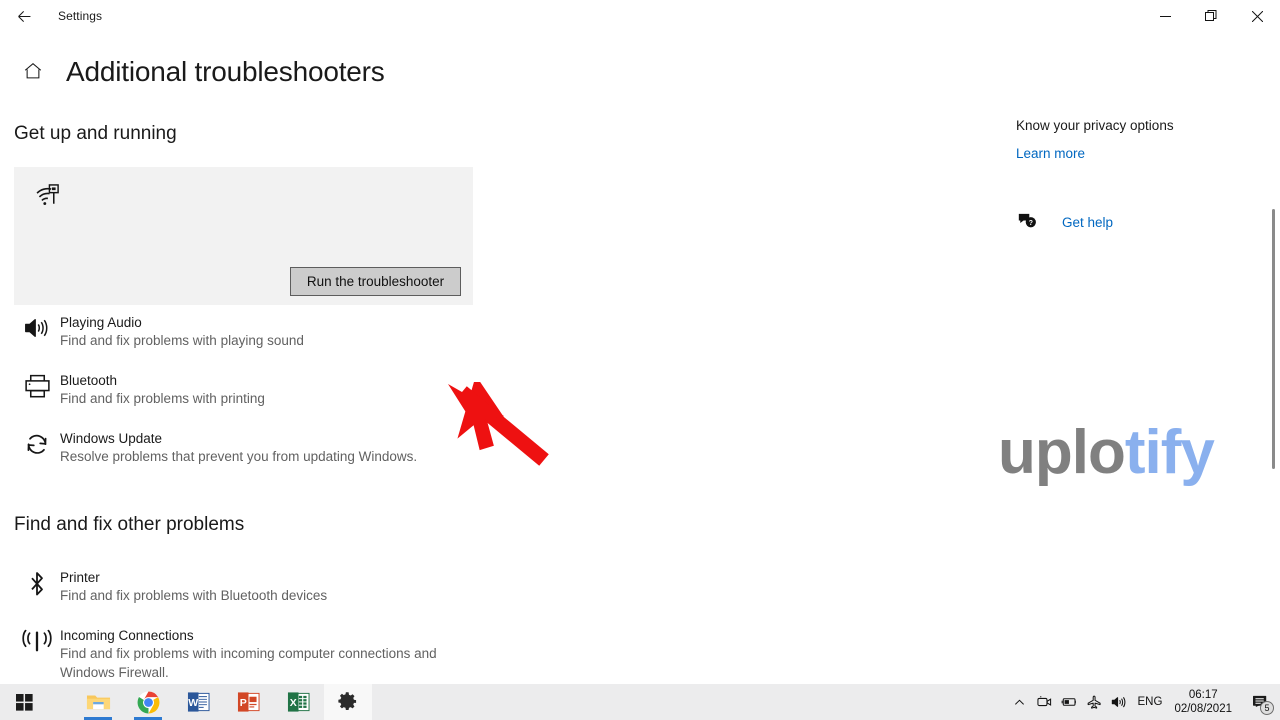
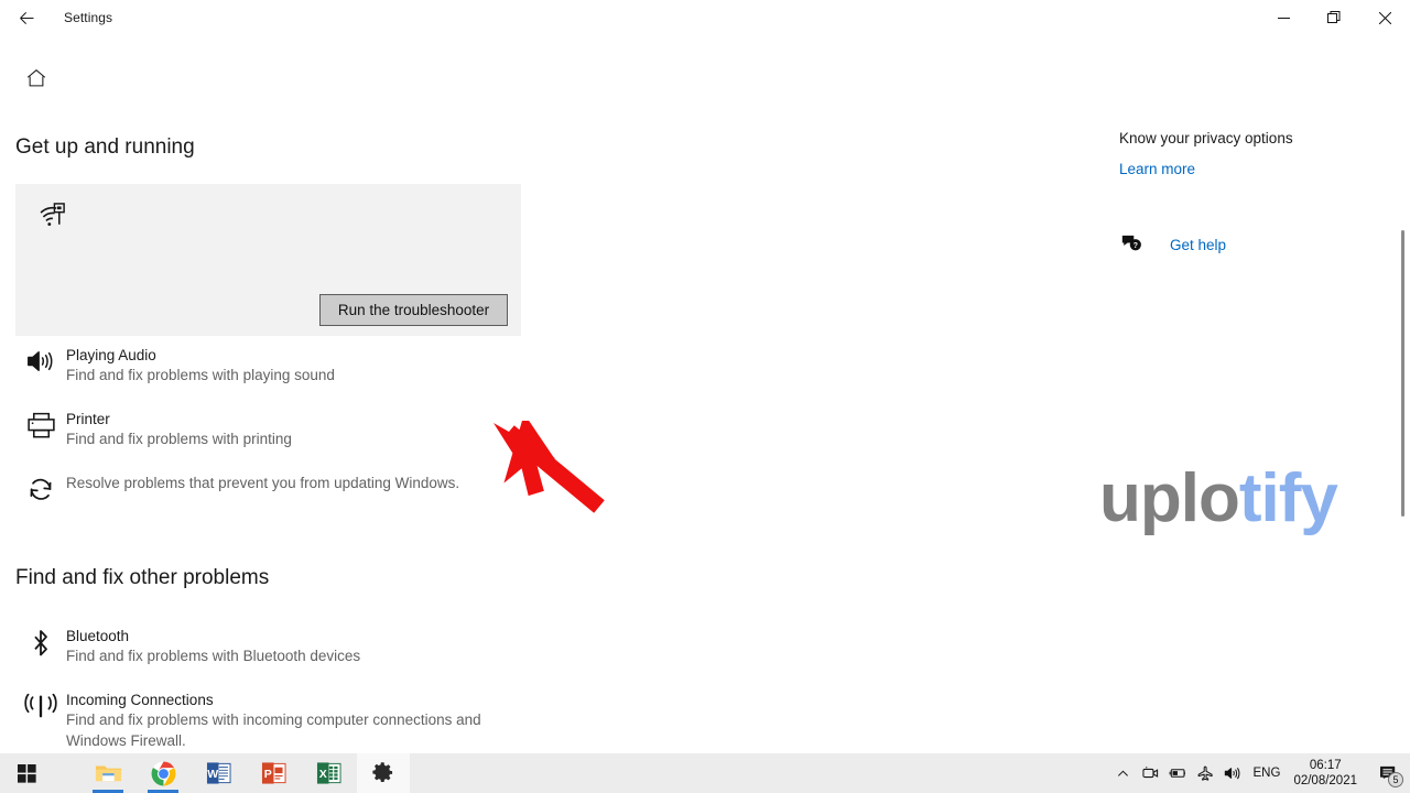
  Settings
- Additional troubleshooters
  Get up and running
  Run the troubleshooter
  Playing Audio
  Find and fix problems with playing sound
- Bluetooth
+ Printer
  Find and fix problems with printing
- Windows Update
  Resolve problems that prevent you from updating Windows.
  Find and fix other problems
- Printer
+ Bluetooth
  Find and fix problems with Bluetooth devices
  Incoming Connections
  Find and fix problems with incoming computer connections and Windows Firewall.
  Know your privacy options
  Learn more
  Get help
  uplotify
  W
  P
  X
  ENG
  06:17
  02/08/2021
  5
